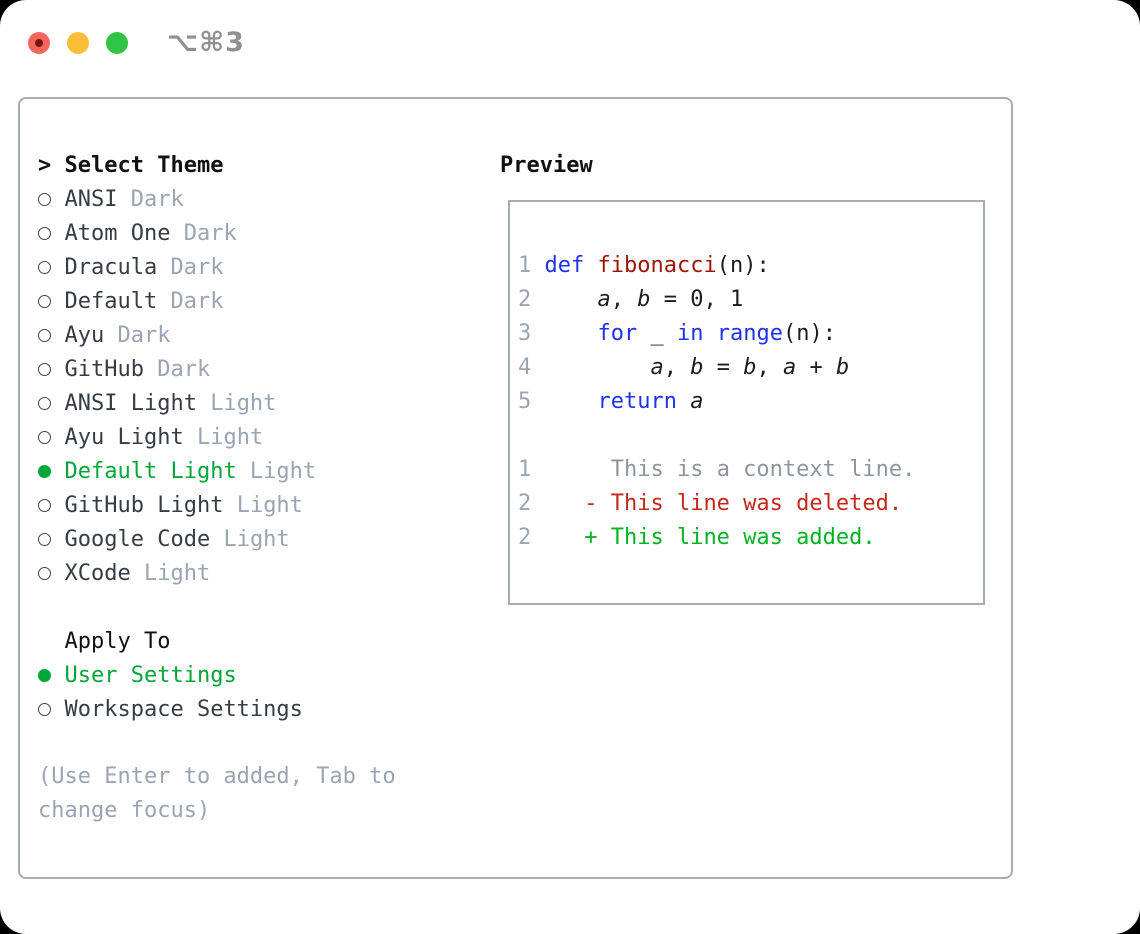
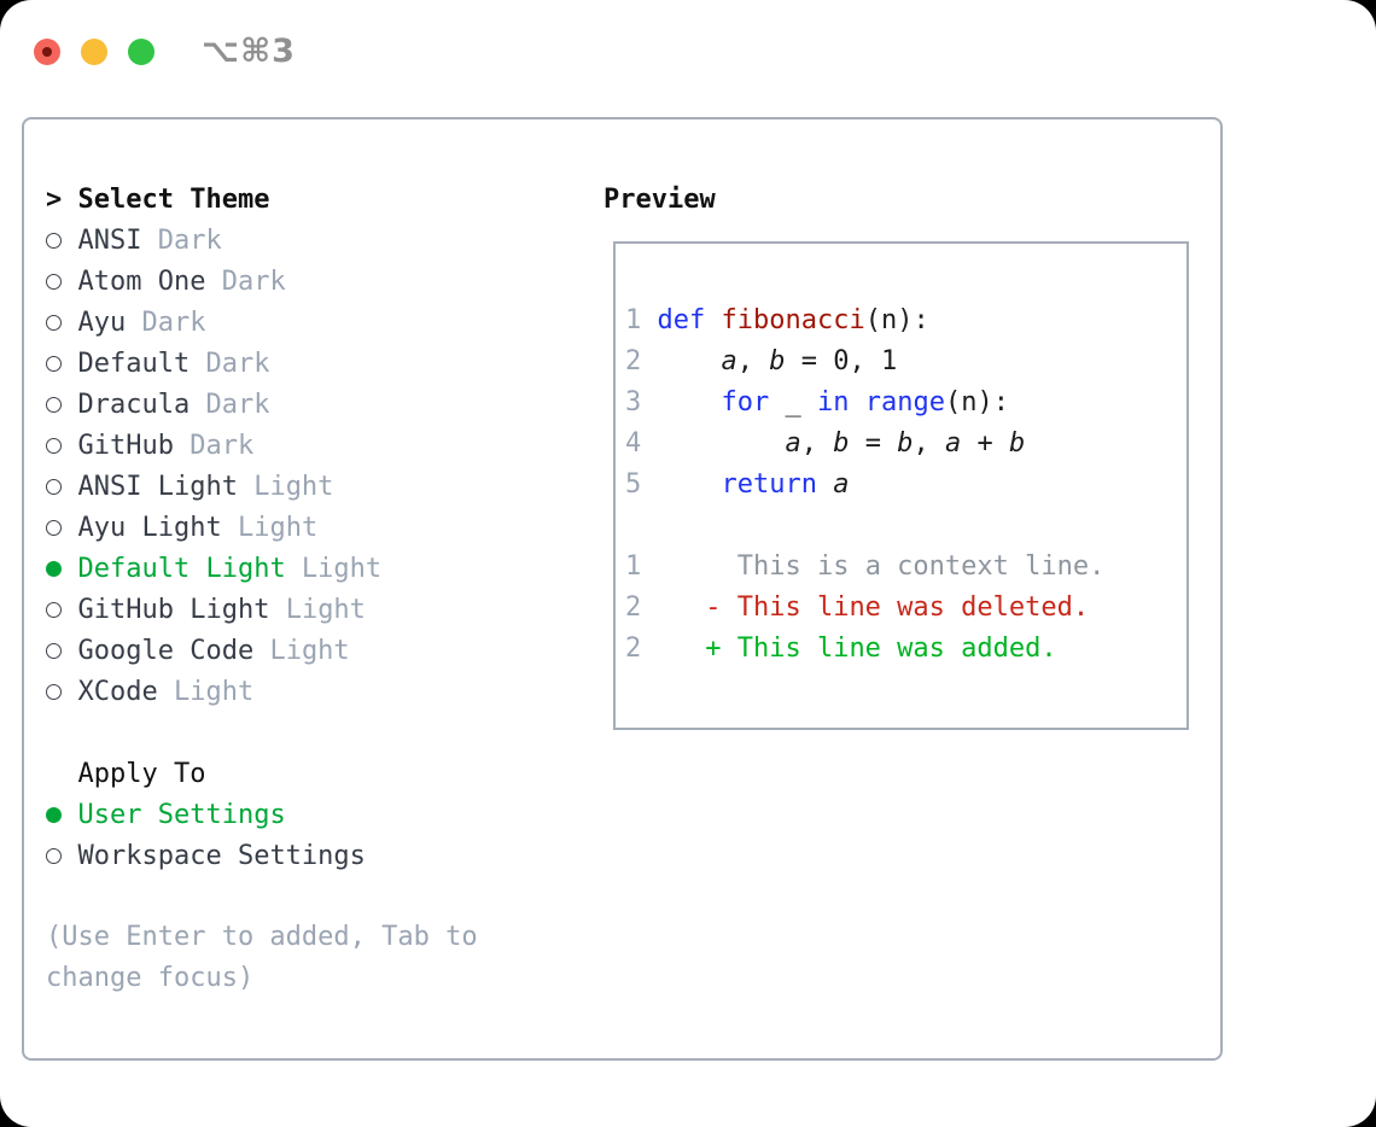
  ⌥⌘3
  >
  Select Theme
  ANSI
  Dark
  Atom One
  Dark
- Dracula
+ Ayu
  Dark
  Default
  Dark
- Ayu
+ Dracula
  Dark
  GitHub
  Dark
  ANSI Light
  Light
  Ayu Light
  Light
  Default Light
  Light
  GitHub Light
  Light
  Google Code
  Light
  XCode
  Light
  Apply To
  User Settings
  Workspace Settings
  (Use Enter to added, Tab to
  change focus)
  Preview
  1 def fibonacci(n):
  2 a, b = 0, 1
  3 for _ in range(n):
  4 a, b = b, a + b
  5 return a
  1 This is a context line.
  2 - This line was deleted.
  2 + This line was added.
